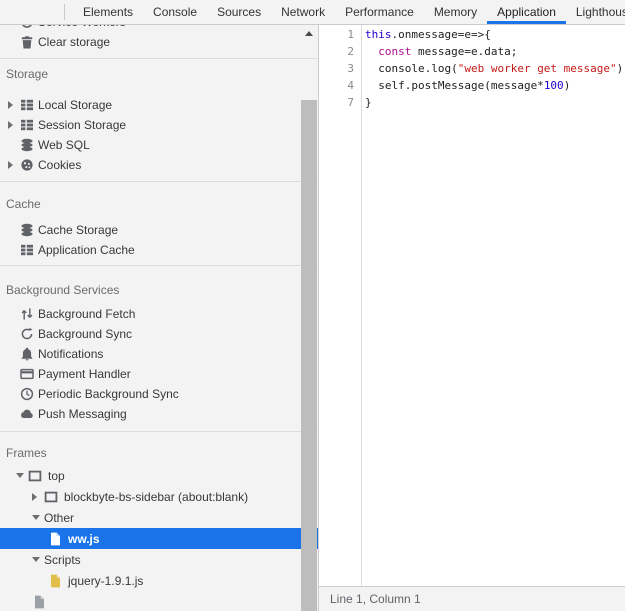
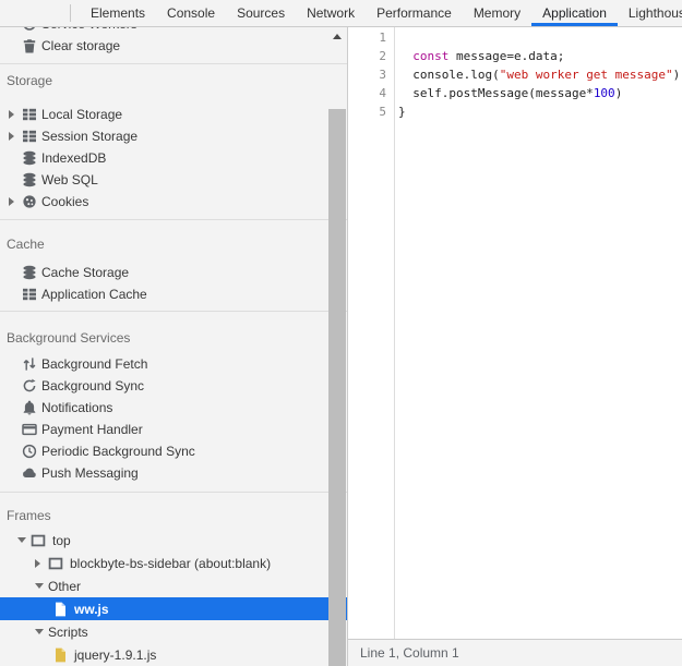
  Elements
  Console
  Sources
  Network
  Performance
  Memory
  Application
  Lighthou
  Clear storage
  Storage
  Local Storage
  Session Storage
+ IndexedDB
  Web SQL
  Cookies
  Cache
  Cache Storage
  Application Cache
  Background Services
  Background Fetch
  Background Sync
  Notifications
  Payment Handler
  Periodic Background Sync
  Push Messaging
  Frames
  top
  blockbyte-bs-sidebar (about:blank)
  Other
  ww.js
  Scripts
  jquery-1.9.1.js
  1
- this.onmessage=e=>{
  2
  const message=e.data;
  3
  console.log("web worker get message")
  4
  self.postMessage(message*100)
- 7
+ 5
  }
  Line 1, Column 1
